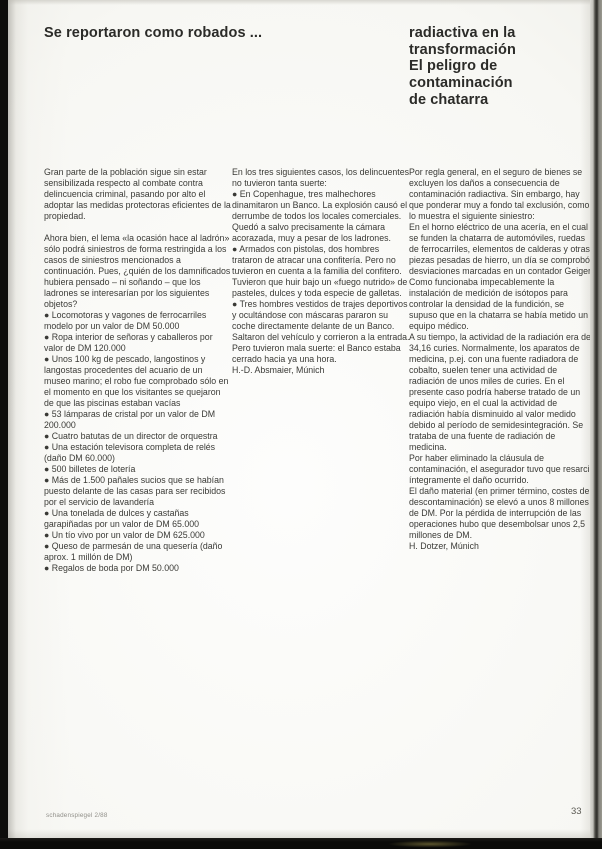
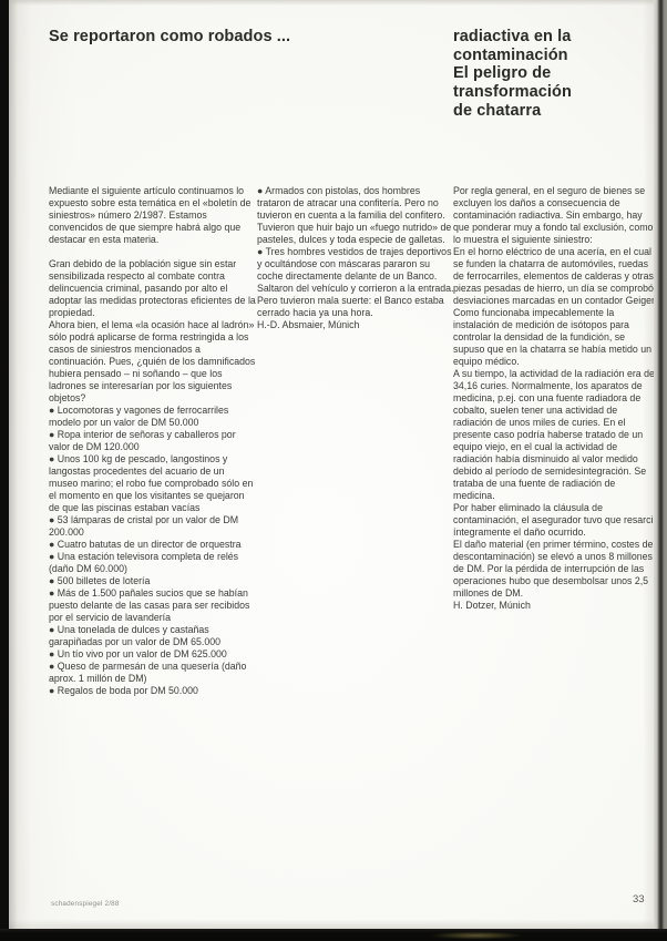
  Se reportaron como robados ...
  radiactiva en la
- transformación
+ contaminación
  El peligro de
- contaminación
+ transformación
  de chatarra
+ Mediante el siguiente artículo continuamos lo expuesto sobre esta temática en el «boletín de siniestros» número 2/1987. Estamos convencidos de que siempre habrá algo que destacar en esta materia.
- Gran parte de la población sigue sin estar sensibilizada respecto al combate contra delincuencia criminal, pasando por alto el adoptar las medidas protectoras eficientes de la propiedad.
+ Gran debido de la población sigue sin estar sensibilizada respecto al combate contra delincuencia criminal, pasando por alto el adoptar las medidas protectoras eficientes de la propiedad.
- Ahora bien, el lema «la ocasión hace al ladrón» sólo podrá siniestros de forma restringida a los casos de siniestros mencionados a continuación. Pues, ¿quién de los damnificados hubiera pensado – ni soñando – que los ladrones se interesarían por los siguientes objetos?
+ Ahora bien, el lema «la ocasión hace al ladrón» sólo podrá aplicarse de forma restringida a los casos de siniestros mencionados a continuación. Pues, ¿quién de los damnificados hubiera pensado – ni soñando – que los ladrones se interesarían por los siguientes objetos?
  ● Locomotoras y vagones de ferrocarriles modelo por un valor de DM 50.000
  ● Ropa interior de señoras y caballeros por valor de DM 120.000
  ● Unos 100 kg de pescado, langostinos y langostas procedentes del acuario de un museo marino; el robo fue comprobado sólo en el momento en que los visitantes se quejaron de que las piscinas estaban vacías
  ● 53 lámparas de cristal por un valor de DM 200.000
  ● Cuatro batutas de un director de orquestra
  ● Una estación televisora completa de relés (daño DM 60.000)
  ● 500 billetes de lotería
  ● Más de 1.500 pañales sucios que se habían puesto delante de las casas para ser recibidos por el servicio de lavandería
  ● Una tonelada de dulces y castañas garapiñadas por un valor de DM 65.000
  ● Un tío vivo por un valor de DM 625.000
  ● Queso de parmesán de una quesería (daño aprox. 1 millón de DM)
  ● Regalos de boda por DM 50.000
- En los tres siguientes casos, los delincuentes no tuvieron tanta suerte:
- ● En Copenhague, tres malhechores dinamitaron un Banco. La explosión causó el derrumbe de todos los locales comerciales. Quedó a salvo precisamente la cámara acorazada, muy a pesar de los ladrones.
  ● Armados con pistolas, dos hombres trataron de atracar una confitería. Pero no tuvieron en cuenta a la familia del confitero. Tuvieron que huir bajo un «fuego nutrido» de pasteles, dulces y toda especie de galletas.
  ● Tres hombres vestidos de trajes deportivos y ocultándose con máscaras pararon su coche directamente delante de un Banco. Saltaron del vehículo y corrieron a la entrada. Pero tuvieron mala suerte: el Banco estaba cerrado hacia ya una hora.
  H.-D. Absmaier, Múnich
  Por regla general, en el seguro de bienes se excluyen los daños a consecuencia de contaminación radiactiva. Sin embargo, hay que ponderar muy a fondo tal exclusión, como lo muestra el siguiente siniestro:
  En el horno eléctrico de una acería, en el cual se funden la chatarra de automóviles, ruedas de ferrocarriles, elementos de calderas y otras piezas pesadas de hierro, un día se comprobó desviaciones marcadas en un contador Geige Como funcionaba impecablemente la instalación de medición de isótopos para controlar la densidad de la fundición, se supuso que en la chatarra se había metido un equipo médico.
  A su tiempo, la actividad de la radiación era de 34,16 curies. Normalmente, los aparatos de medicina, p.ej. con una fuente radiadora de cobalto, suelen tener una actividad de radiación de unos miles de curies. En el presente caso podría haberse tratado de un equipo viejo, en el cual la actividad de radiación había disminuido al valor medido debido al período de semidesintegración. Se trataba de una fuente de radiación de medicina.
  Por haber eliminado la cláusula de contaminación, el asegurador tuvo que resarci íntegramente el daño ocurrido.
  El daño material (en primer término, costes de descontaminación) se elevó a unos 8 millones de DM. Por la pérdida de interrupción de las operaciones hubo que desembolsar unos 2,5 millones de DM.
  H. Dotzer, Múnich
  33
